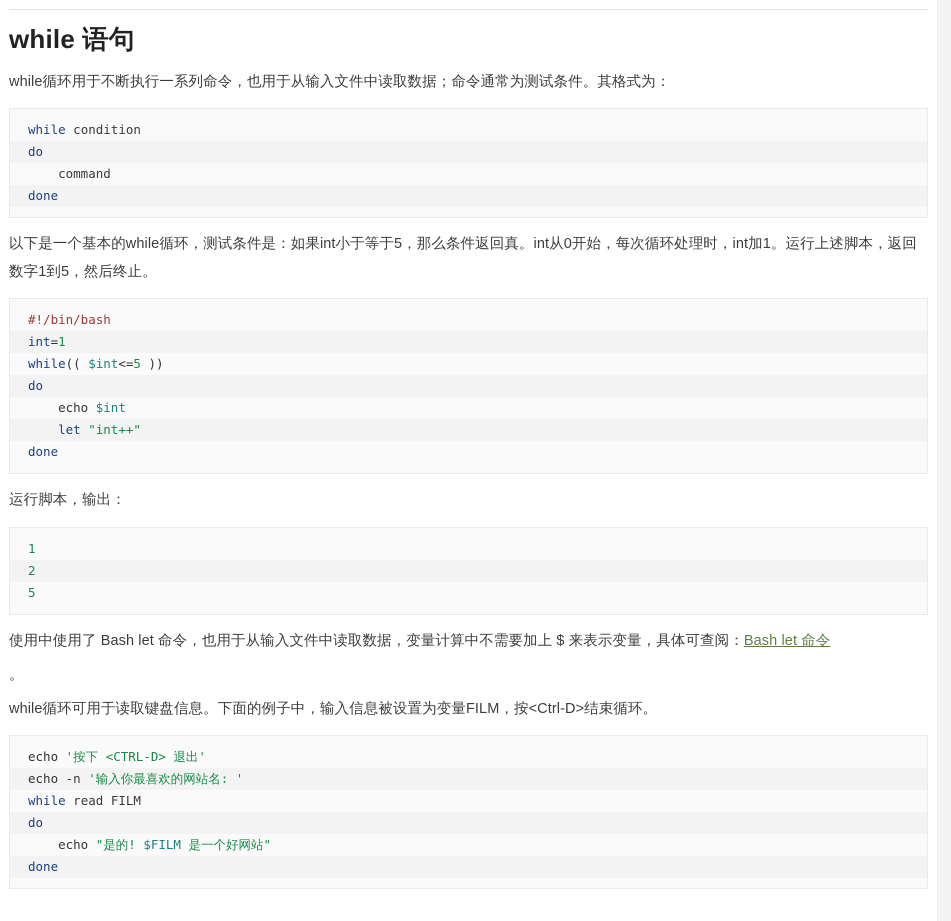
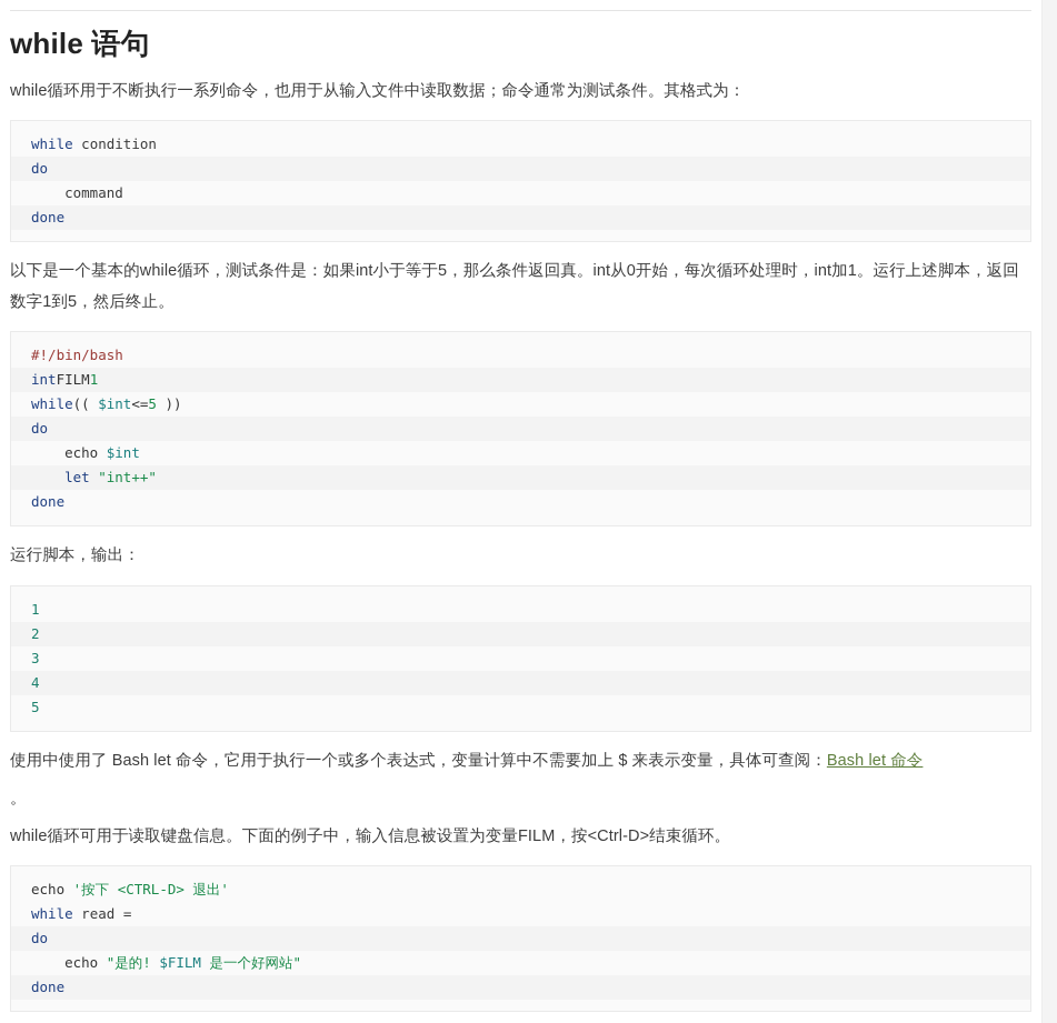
  while 语句
  while循环用于不断执行一系列命令，也用于从输入文件中读取数据；命令通常为测试条件。其格式为：
  while condition
  do
  command
  done
  以下是一个基本的while循环，测试条件是：如果int小于等于5，那么条件返回真。int从0开始，每次循环处理时，int加1。运行上述脚本，返回数字1到5，然后终止。
  #!/bin/bash
- int=1
+ intFILM1
  while(( $int<=5 ))
  do
  echo $int
  let "int++"
  done
  运行脚本，输出：
  1
  2
+ 3
+ 4
  5
- 使用中使用了 Bash let 命令，也用于从输入文件中读取数据，变量计算中不需要加上 $ 来表示变量，具体可查阅：Bash let 命令
+ 使用中使用了 Bash let 命令，它用于执行一个或多个表达式，变量计算中不需要加上 $ 来表示变量，具体可查阅：Bash let 命令
  。
  while循环可用于读取键盘信息。下面的例子中，输入信息被设置为变量FILM，按<Ctrl-D>结束循环。
  echo '按下 <CTRL-D> 退出'
- echo -n '输入你最喜欢的网站名: '
- while read FILM
+ while read =
  do
  echo "是的! $FILM 是一个好网站"
  done
